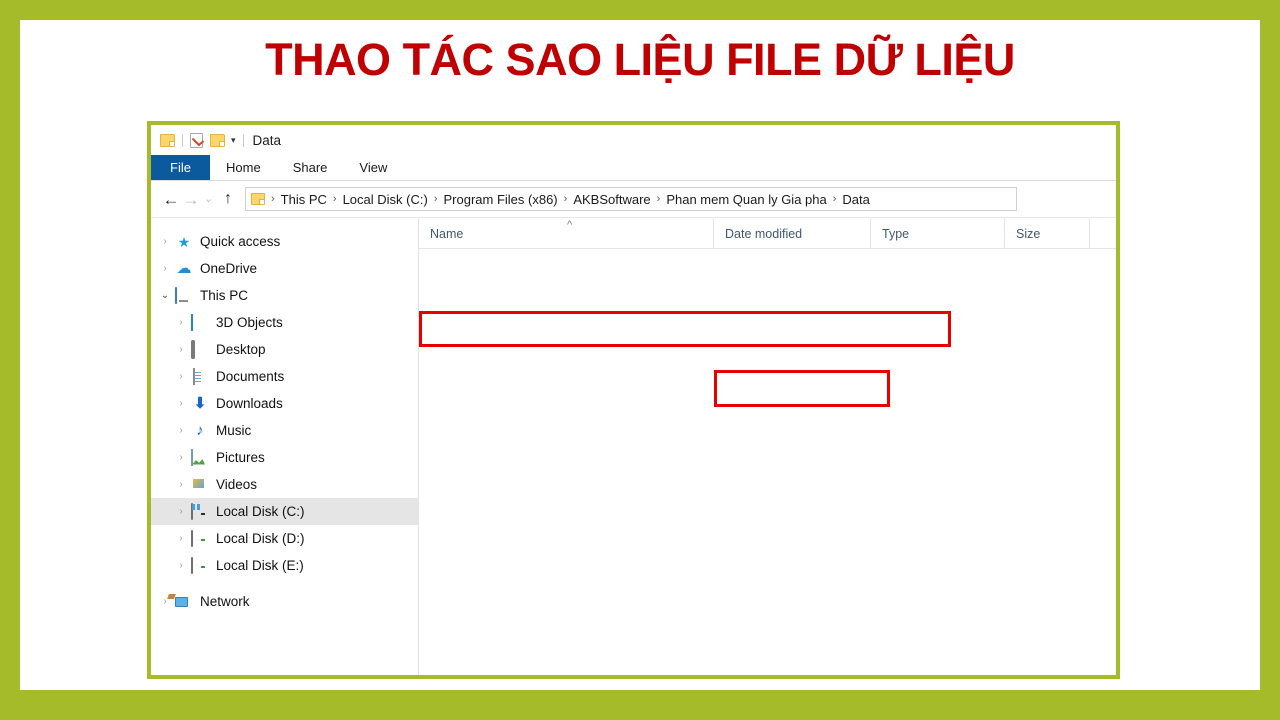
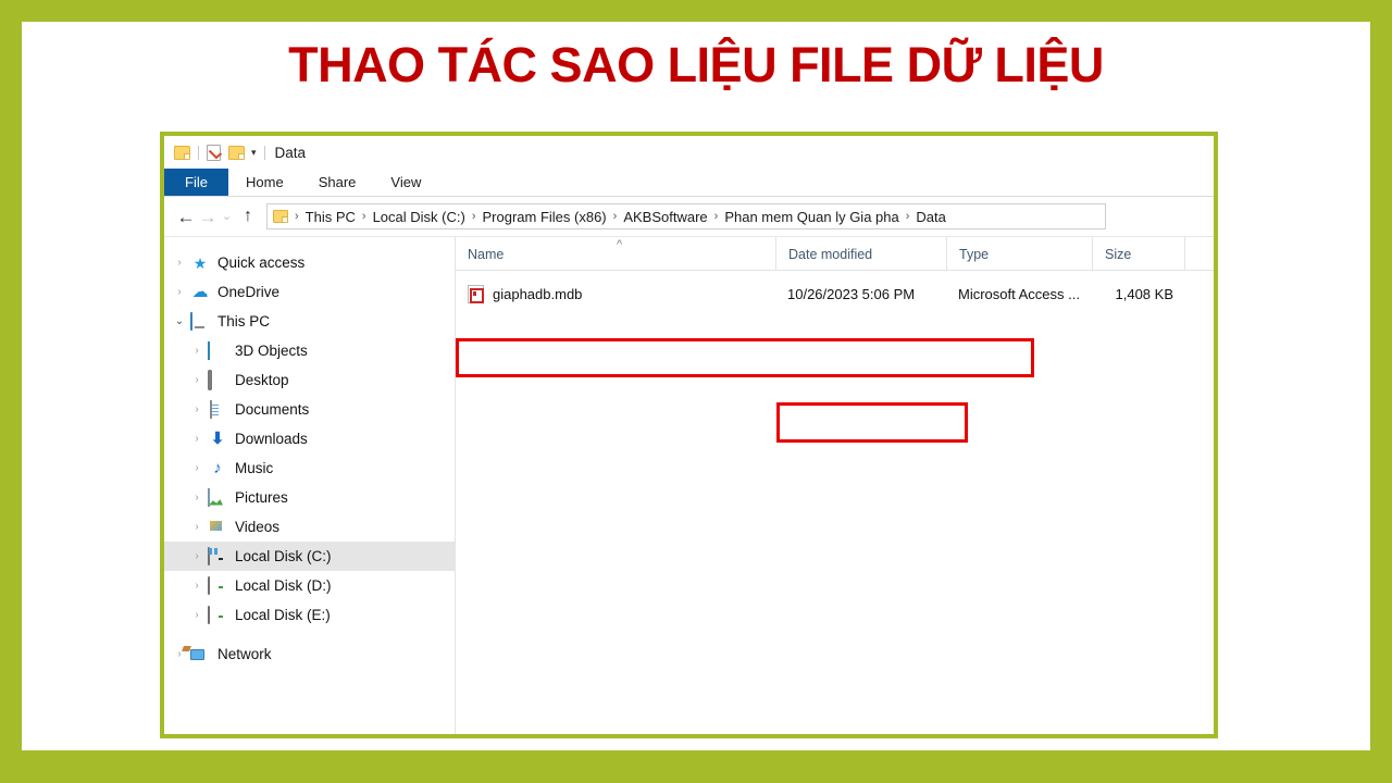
  THAO TÁC SAO LIỆU FILE DỮ LIỆU
  ▾
  Data
  File
  Home
  Share
  View
  ←
  →
  ⌄
  ↑
  ›
  This PC
  ›
  Local Disk (C:)
  ›
  Program Files (x86)
  ›
  AKBSoftware
  ›
  Phan mem Quan ly Gia pha
  ›
  Data
  ›
  ★
  Quick access
  ›
  ☁
  OneDrive
  ⌄
  This PC
  ›
  3D Objects
  ›
  Desktop
  ›
  Documents
  ›
  ⬇
  Downloads
  ›
  ♪
  Music
  ›
  Pictures
  ›
  Videos
  ›
  Local Disk (C:)
  ›
  Local Disk (D:)
  ›
  Local Disk (E:)
  ›
  Network
  Name
  ^
  Date modified
  Type
  Size
+ giaphadb.mdb
+ 10/26/2023 5:06 PM
+ Microsoft Access ...
+ 1,408 KB
